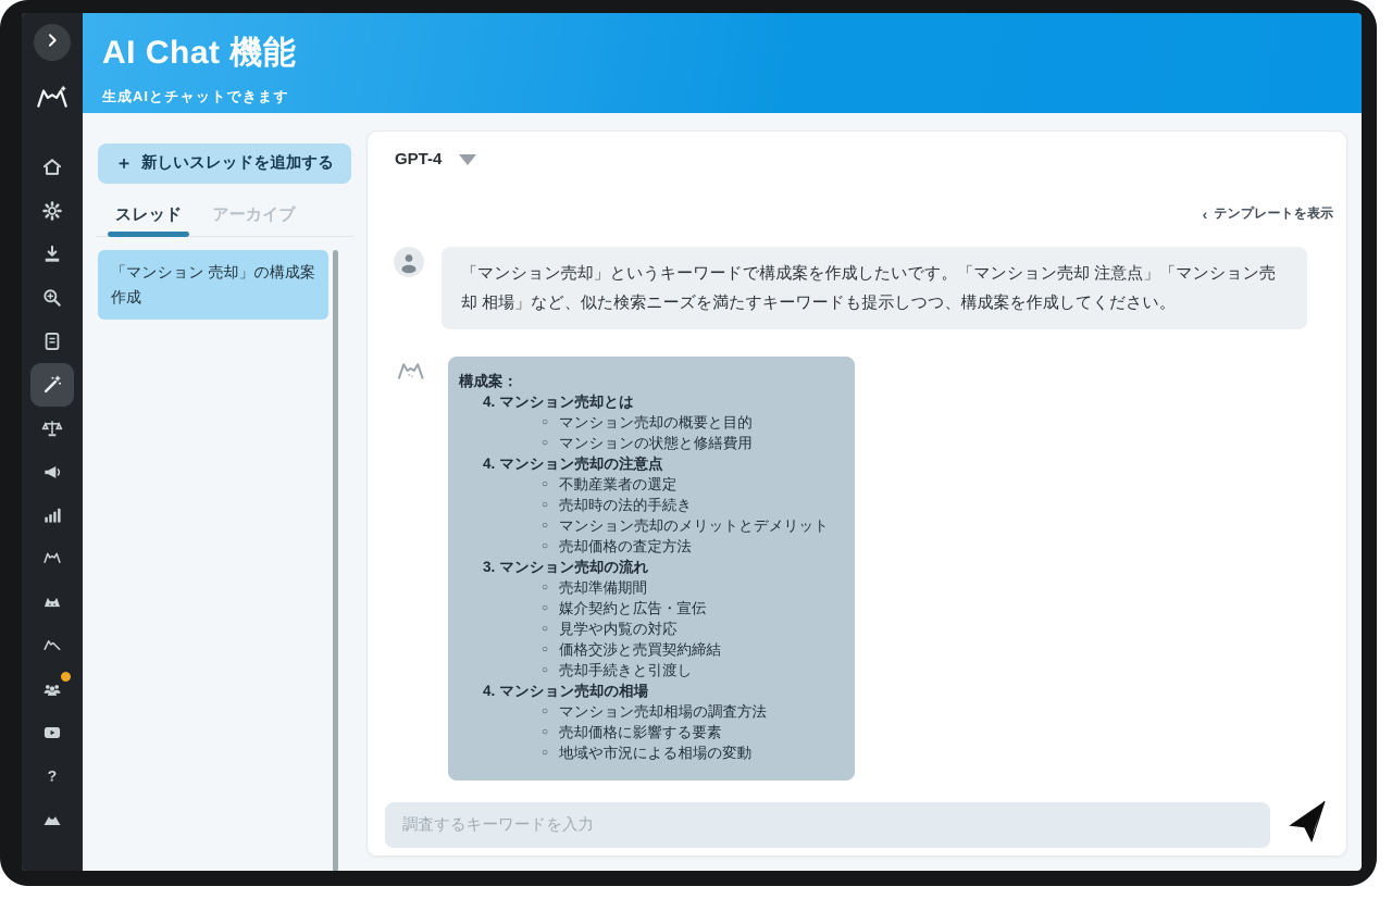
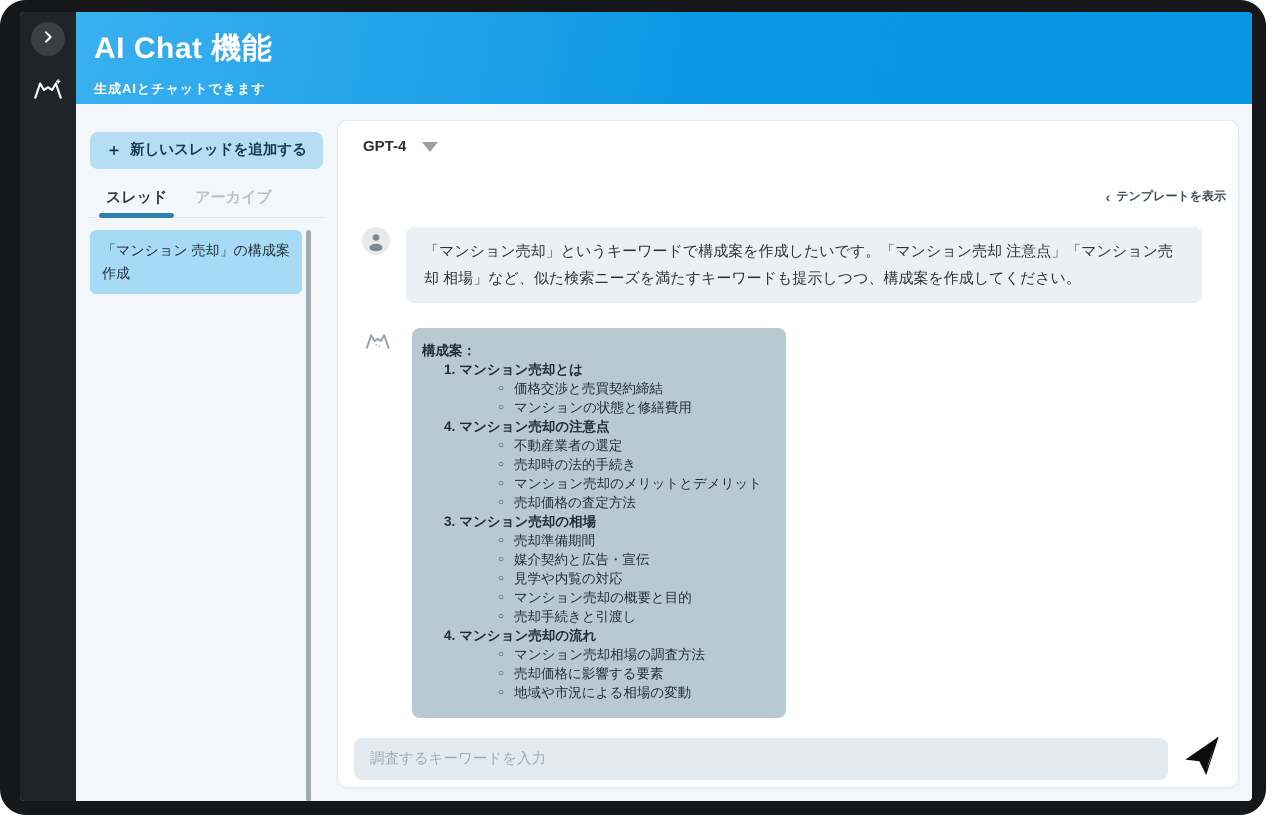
- ?
  AI Chat 機能
  生成AIとチャットできます
  ＋
  新しいスレッドを追加する
  スレッド
  アーカイブ
  「マンション 売却」の構成案作成
  GPT-4
  ‹
  テンプレートを表示
  「マンション売却」というキーワードで構成案を作成したいです。「マンション売却 注意点」「マンション売却 相場」など、似た検索ニーズを満たすキーワードも提示しつつ、構成案を作成してください。
  構成案：
- 4. マンション売却とは
+ 1. マンション売却とは
  ○
- マンション売却の概要と目的
+ 価格交渉と売買契約締結
  ○
  マンションの状態と修繕費用
  4. マンション売却の注意点
  ○
  不動産業者の選定
  ○
  売却時の法的手続き
  ○
  マンション売却のメリットとデメリット
  ○
  売却価格の査定方法
- 3. マンション売却の流れ
+ 3. マンション売却の相場
  ○
  売却準備期間
  ○
  媒介契約と広告・宣伝
  ○
  見学や内覧の対応
  ○
- 価格交渉と売買契約締結
+ マンション売却の概要と目的
  ○
  売却手続きと引渡し
- 4. マンション売却の相場
+ 4. マンション売却の流れ
  ○
  マンション売却相場の調査方法
  ○
  売却価格に影響する要素
  ○
  地域や市況による相場の変動
  調査するキーワードを入力
